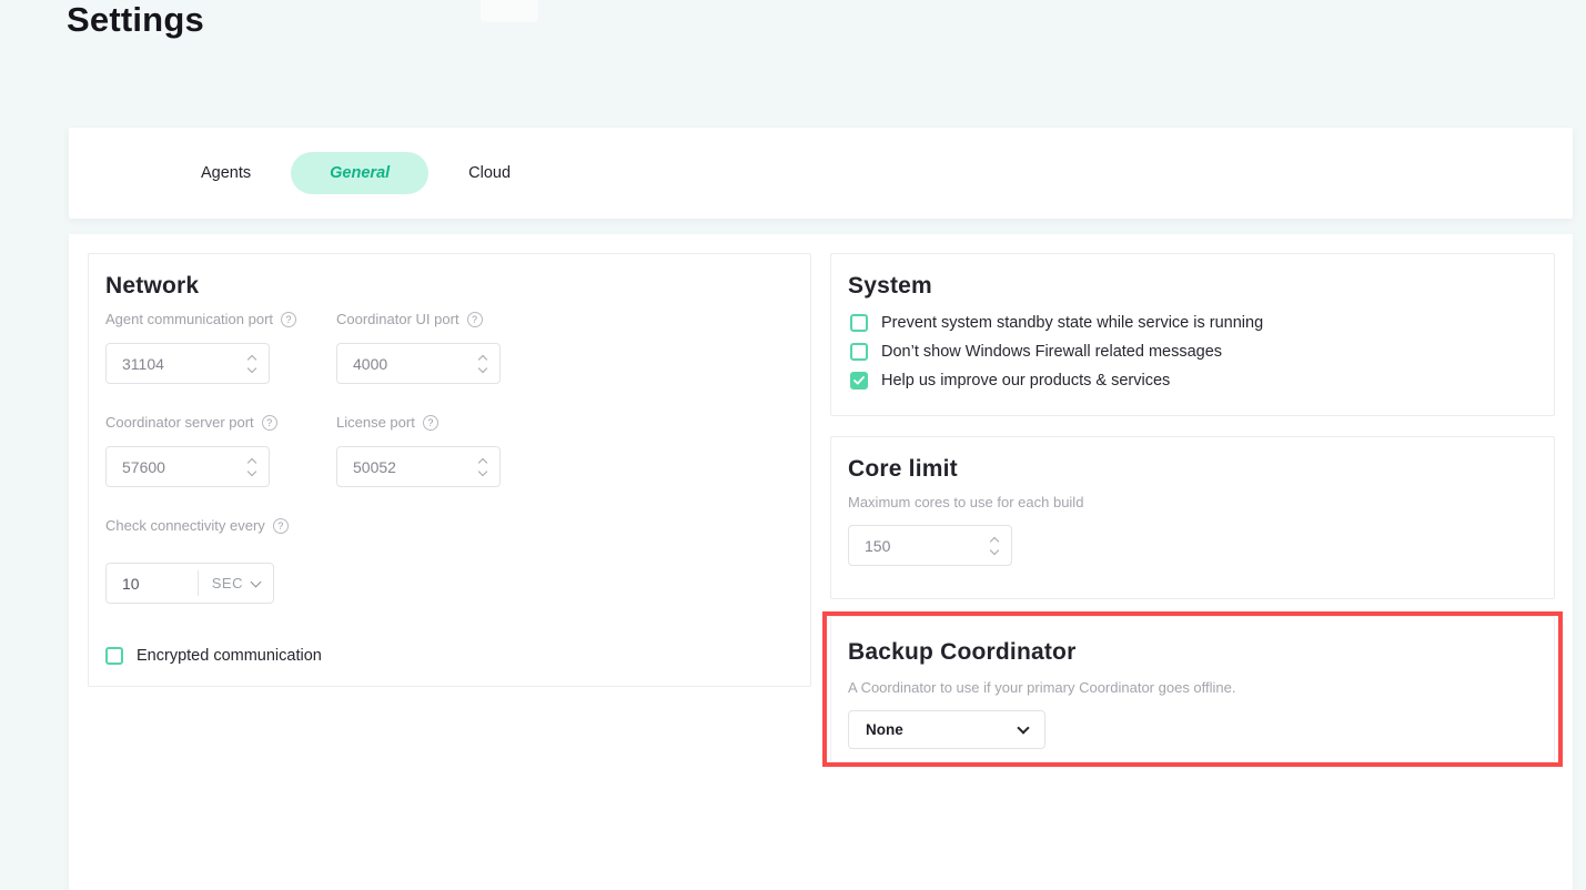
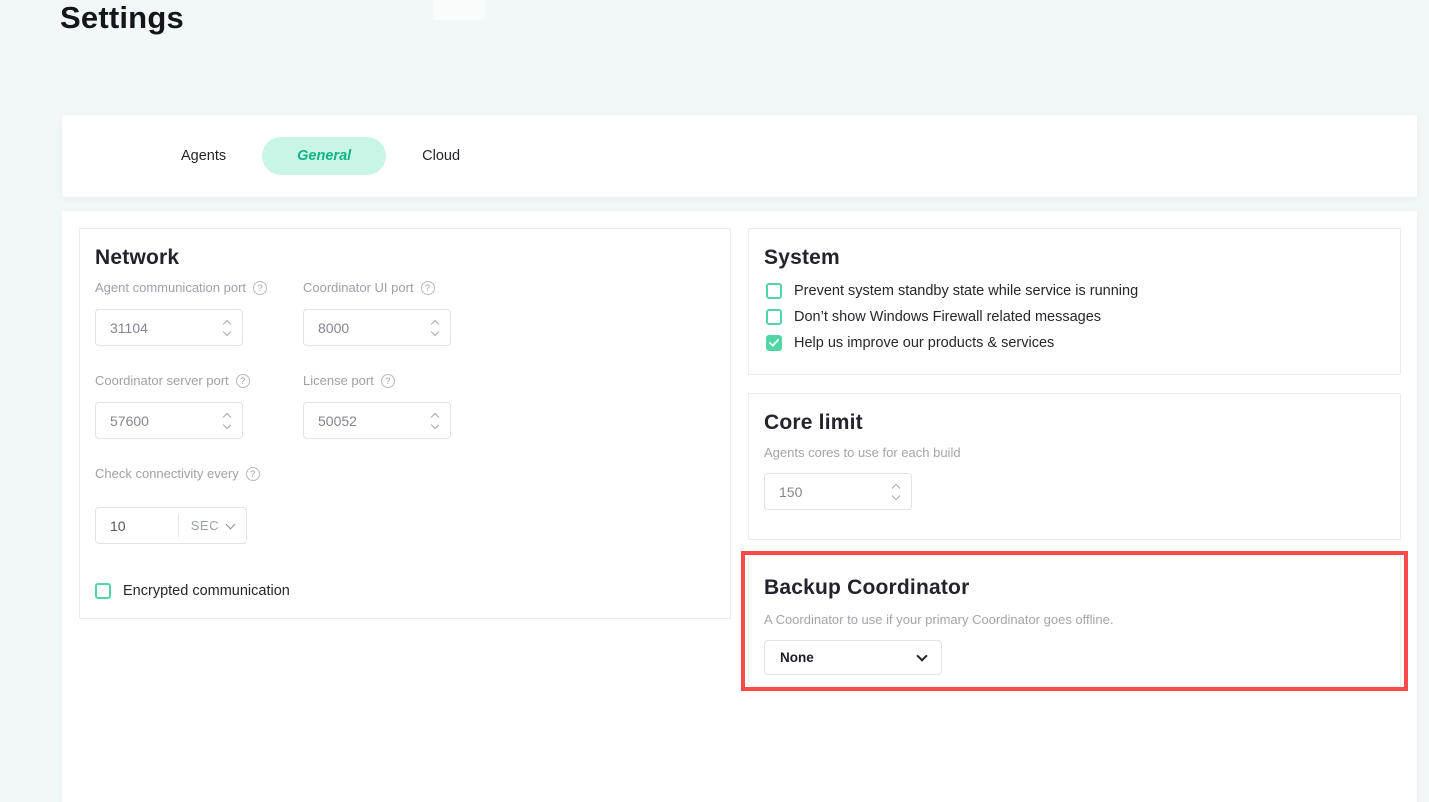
  Settings
  Agents
  General
  Cloud
  Network
  Agent communication port
  ?
  Coordinator UI port
  ?
  31104
- 4000
+ 8000
  Coordinator server port
  ?
  License port
  ?
  57600
  50052
  Check connectivity every
  ?
  10
  SEC
  Encrypted communication
  System
  Prevent system standby state while service is running
  Don’t show Windows Firewall related messages
  Help us improve our products & services
  Core limit
- Maximum cores to use for each build
+ Agents cores to use for each build
  150
  Backup Coordinator
  A Coordinator to use if your primary Coordinator goes offline.
  None
